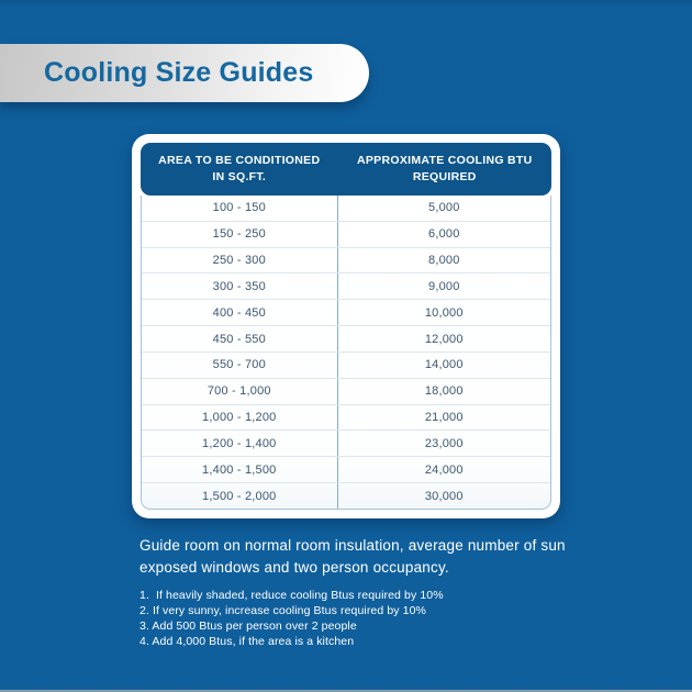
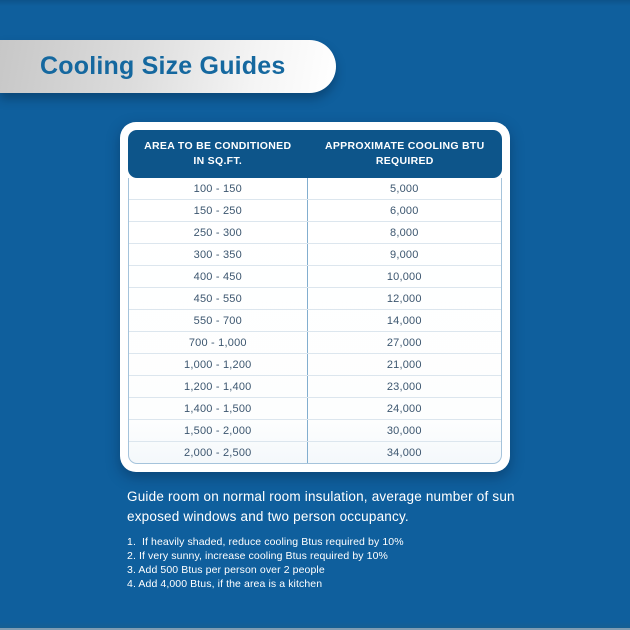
  Cooling Size Guides
  AREA TO BE CONDITIONED
  IN SQ.FT.
  APPROXIMATE COOLING BTU
  REQUIRED
  100 - 150
  5,000
  150 - 250
  6,000
  250 - 300
  8,000
  300 - 350
  9,000
  400 - 450
  10,000
  450 - 550
  12,000
  550 - 700
  14,000
  700 - 1,000
- 18,000
+ 27,000
  1,000 - 1,200
  21,000
  1,200 - 1,400
  23,000
  1,400 - 1,500
  24,000
  1,500 - 2,000
  30,000
+ 2,000 - 2,500
+ 34,000
  Guide room on normal room insulation, average number of sun exposed windows and two person occupancy.
  1. If heavily shaded, reduce cooling Btus required by 10%
  2. If very sunny, increase cooling Btus required by 10%
  3. Add 500 Btus per person over 2 people
  4. Add 4,000 Btus, if the area is a kitchen
